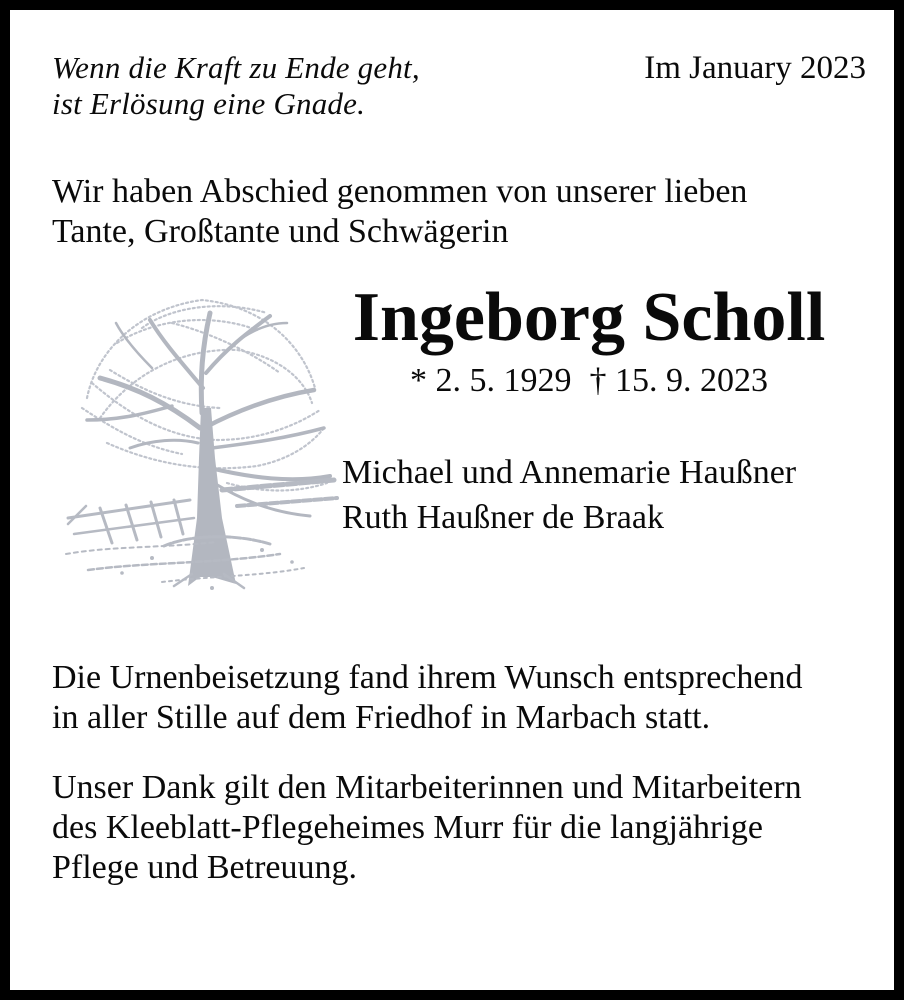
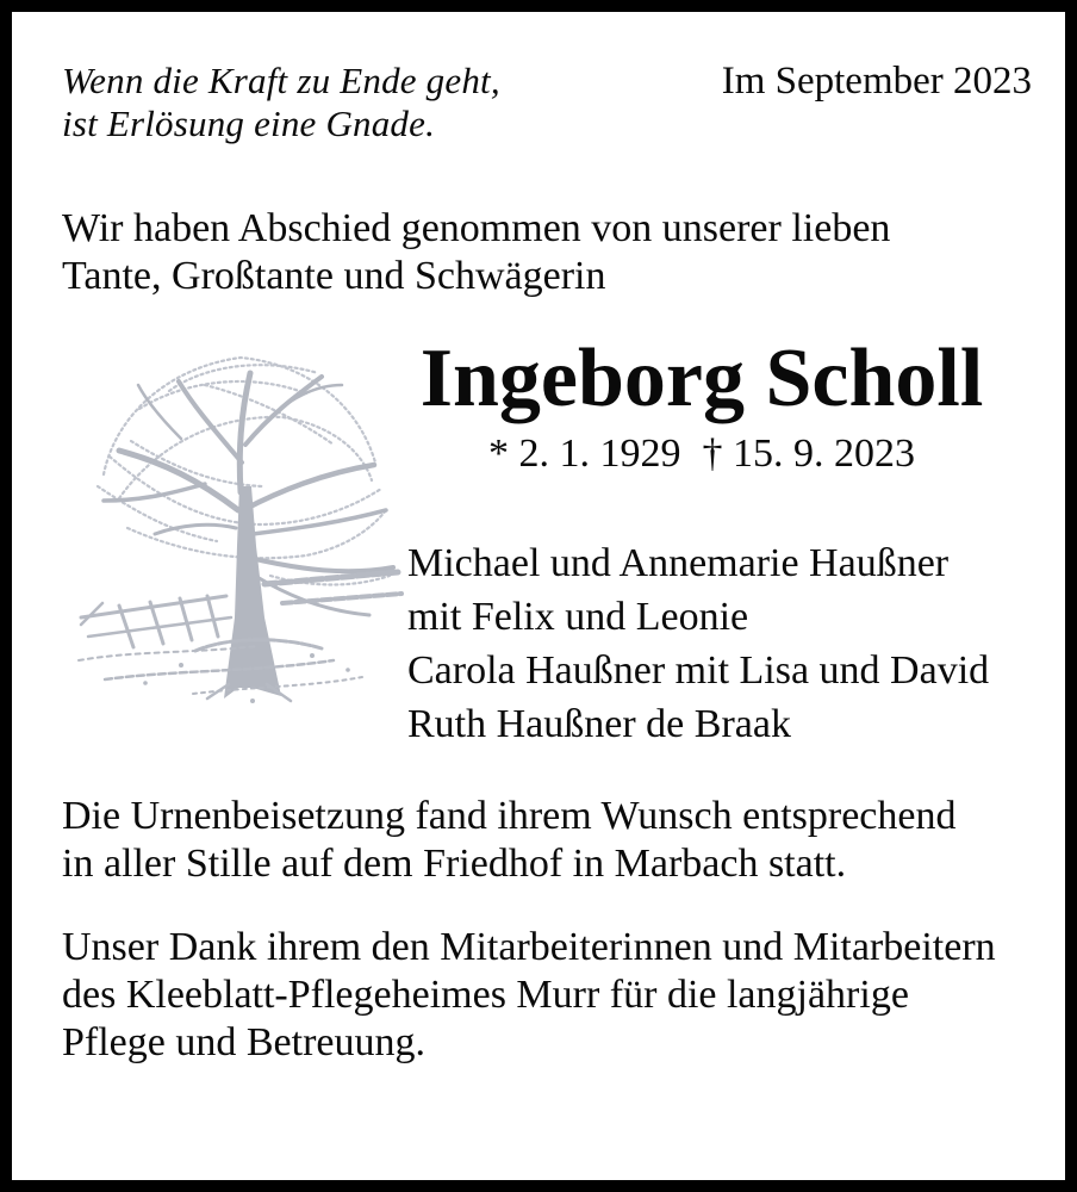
  Wenn die Kraft zu Ende geht,
  ist Erlösung eine Gnade.
- Im January 2023
+ Im September 2023
  Wir haben Abschied genommen von unserer lieben
  Tante, Großtante und Schwägerin
  Ingeborg Scholl
- * 2. 5. 1929 † 15. 9. 2023
+ * 2. 1. 1929 † 15. 9. 2023
  Michael und Annemarie Haußner
+ mit Felix und Leonie
+ Carola Haußner mit Lisa und David
  Ruth Haußner de Braak
  Die Urnenbeisetzung fand ihrem Wunsch entsprechend
  in aller Stille auf dem Friedhof in Marbach statt.
- Unser Dank gilt den Mitarbeiterinnen und Mitarbeitern
+ Unser Dank ihrem den Mitarbeiterinnen und Mitarbeitern
  des Kleeblatt-Pflegeheimes Murr für die langjährige
  Pflege und Betreuung.
